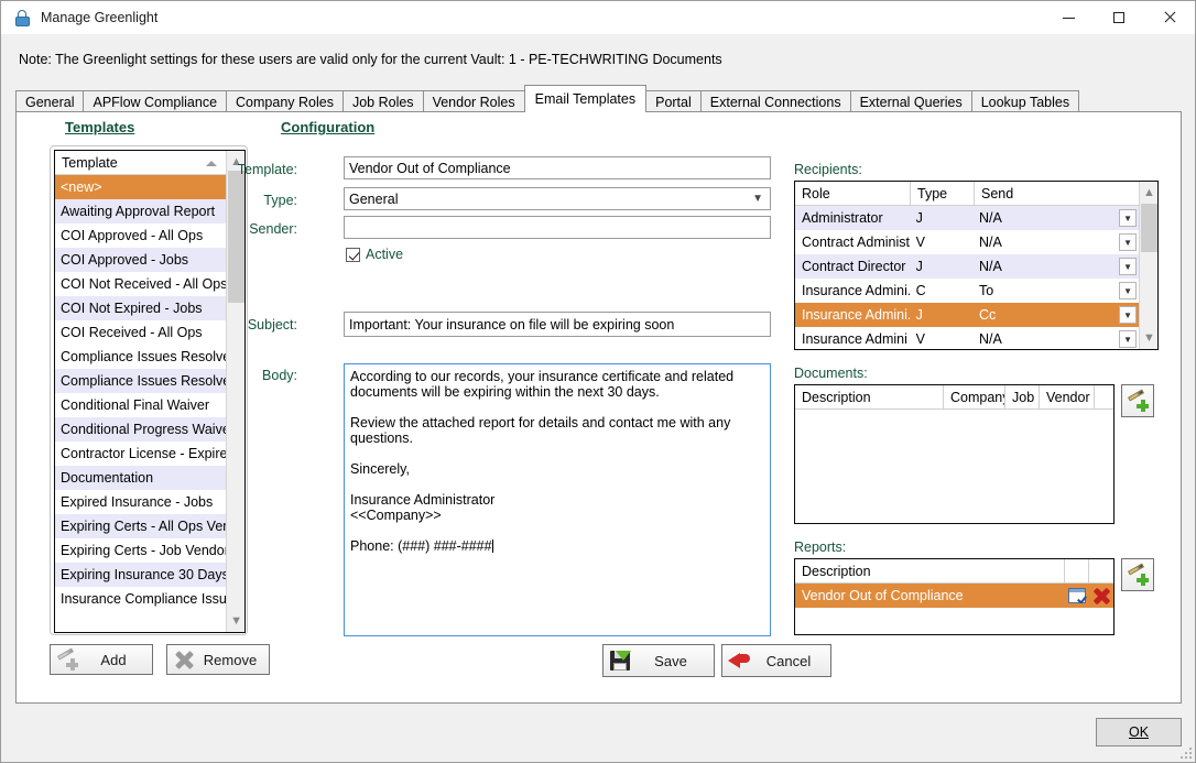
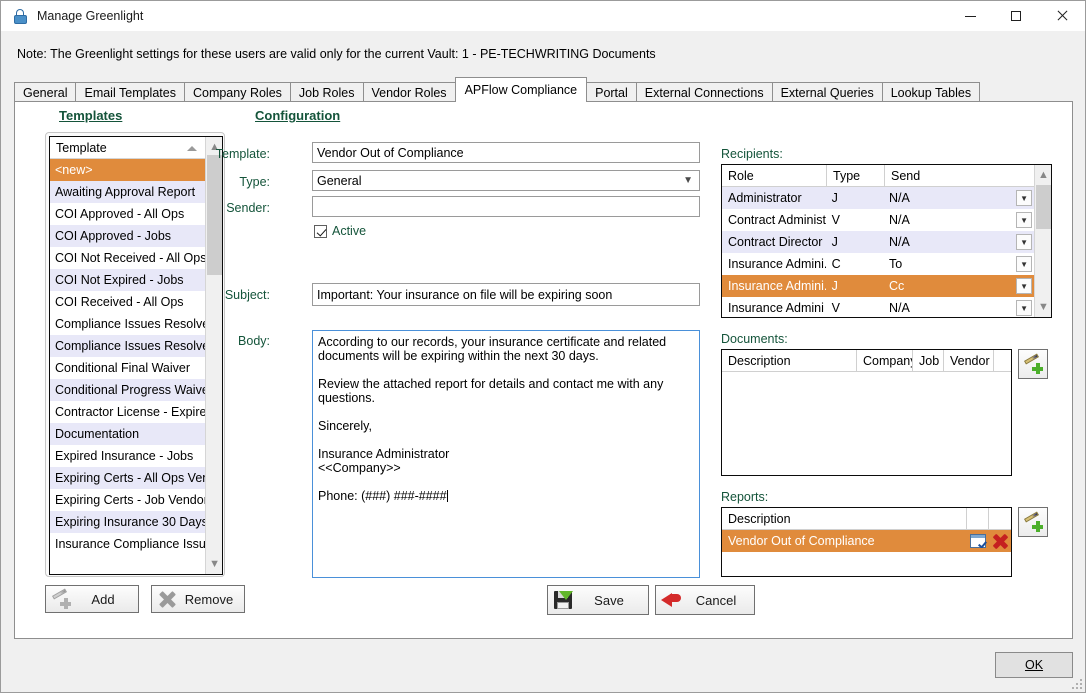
  Manage Greenlight
  Note: The Greenlight settings for these users are valid only for the current Vault: 1 - PE-TECHWRITING Documents
  General
- APFlow Compliance
+ Email Templates
  Company Roles
  Job Roles
  Vendor Roles
- Email Templates
+ APFlow Compliance
  Portal
  External Connections
  External Queries
  Lookup Tables
  Templates
  Configuration
  Template
  <new>
  Awaiting Approval Report
  COI Approved - All Ops
  COI Approved - Jobs
  COI Not Received - All Ops
  COI Not Expired - Jobs
  COI Received - All Ops
  Compliance Issues Resolv
  Compliance Issues Resolv
  Conditional Final Waiver
  Conditional Progress Waiv
  Contractor License - Expire
  Documentation
  Expired Insurance - Jobs
  Expiring Certs - All Ops Ve
  Expiring Certs - Job Vendo
  Expiring Insurance 30 Day
  Insurance Compliance Issu
  ▲
  ▼
  Add
  Remove
  Template:
  Vendor Out of Compliance
  Type:
  General
  ▼
  Sender:
  Active
  Subject:
  Important: Your insurance on file will be expiring soon
  Body:
  According to our records, your insurance certificate and related documents will be expiring within the next 30 days.
  Review the attached report for details and contact me with any questions.
  Sincerely,
  Insurance Administrator
  <<Company>>
  Phone: (###) ###-####
  Save
  Cancel
  Recipients:
  Role
  Type
  Send
  Administrator
  J
  N/A
  ▼
  Contract Administ
  V
  N/A
  ▼
  Contract Director
  J
  N/A
  ▼
  Insurance Admini.
  C
  To
  ▼
  Insurance Admini.
  J
  Cc
  ▼
  Insurance Admini
  V
  N/A
  ▼
  ▲
  ▼
  Documents:
  Description
  Compan
  Job
  Vendor
  Reports:
  Description
  Vendor Out of Compliance
  OK
